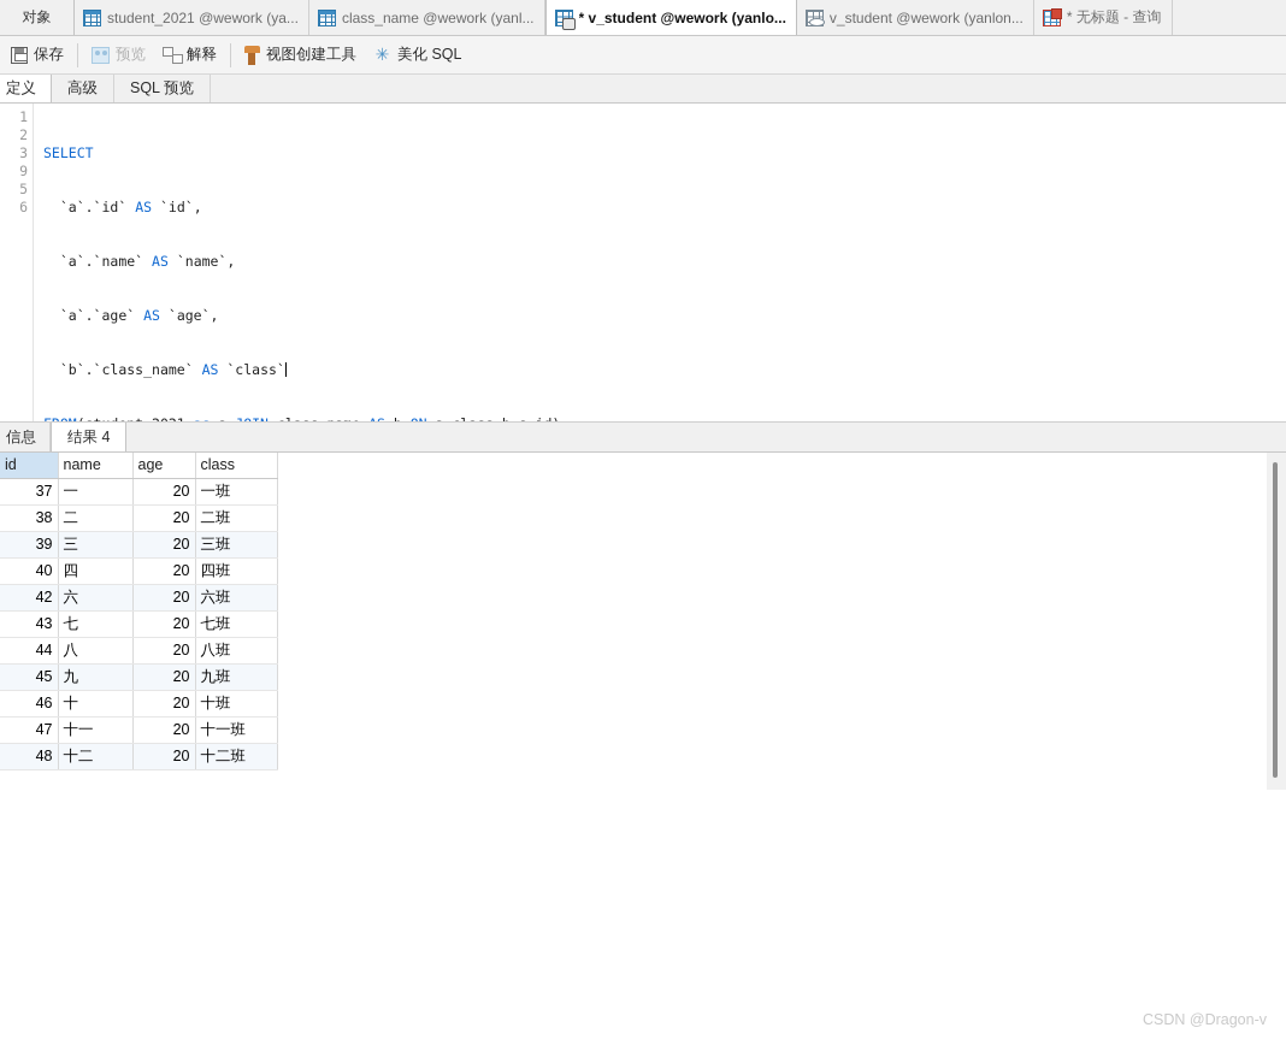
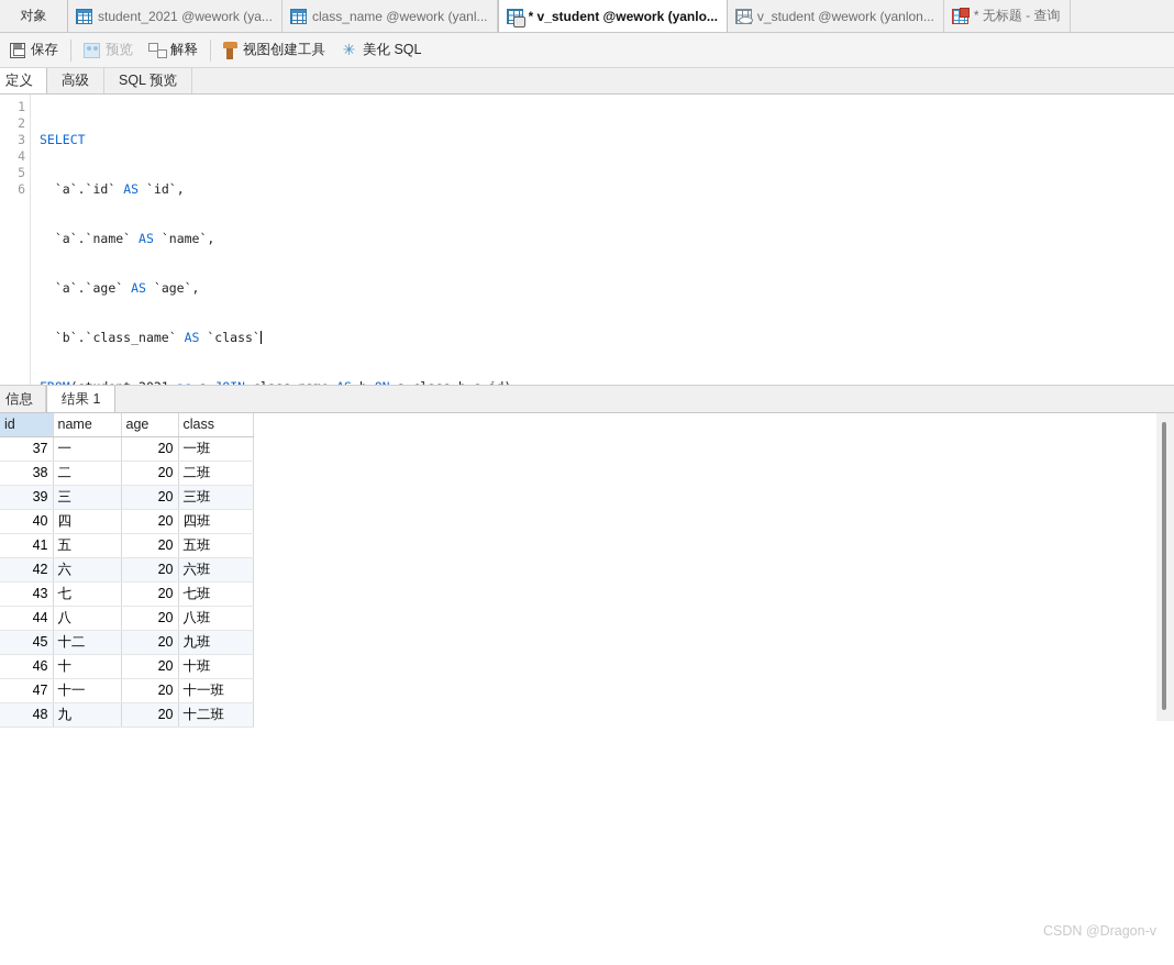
  对象
  student_2021 @wework (ya...
  class_name @wework (yanl...
  * v_student @wework (yanlo...
  v_student @wework (yanlon...
  * 无标题 - 查询
  保存
  预览
  解释
  视图创建工具
  ✳
  美化 SQL
  定义
  高级
  SQL 预览
  1
  2
  3
- 9
+ 4
  5
  6
  SELECT
  `a`.`id` AS `id`,
  `a`.`name` AS `name`,
  `a`.`age` AS `age`,
  `b`.`class_name` AS `class`
  信息
- 结果 4
+ 结果 1
  id	name	age	class
  37	一	20	一班
  38	二	20	二班
  39	三	20	三班
  40	四	20	四班
+ 41	五	20	五班
  42	六	20	六班
  43	七	20	七班
  44	八	20	八班
- 45	九	20	九班
+ 45	十二	20	九班
  46	十	20	十班
  47	十一	20	十一班
- 48	十二	20	十二班
+ 48	九	20	十二班
  CSDN @Dragon-v
